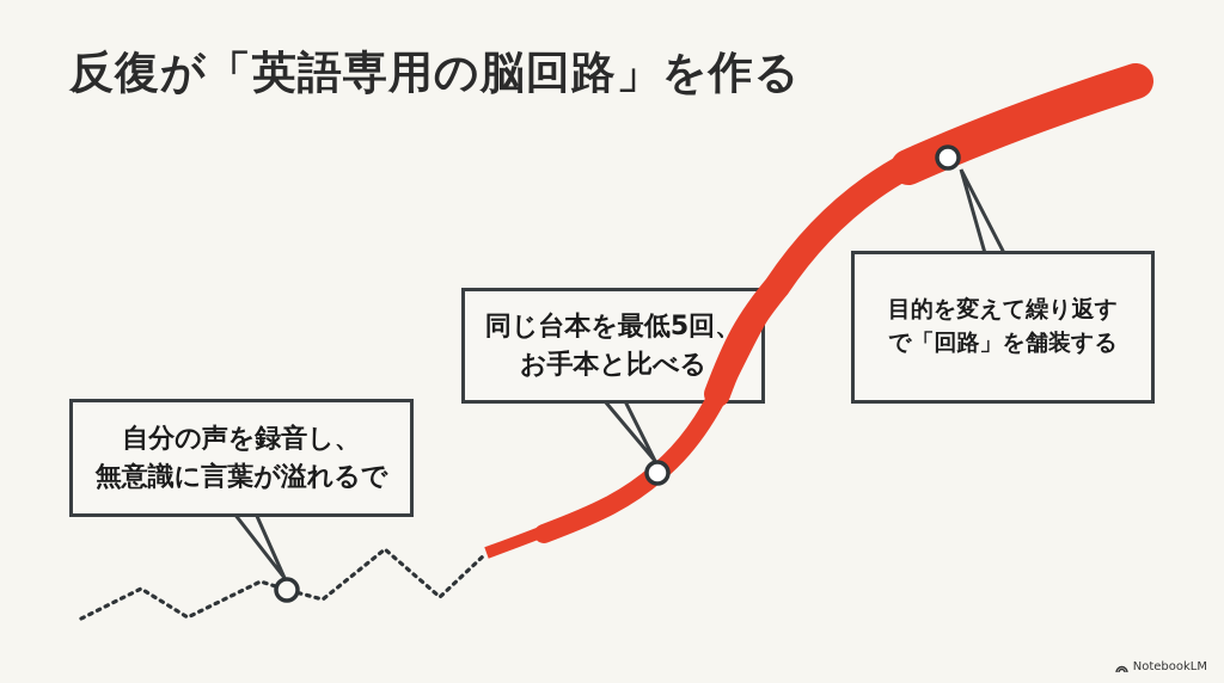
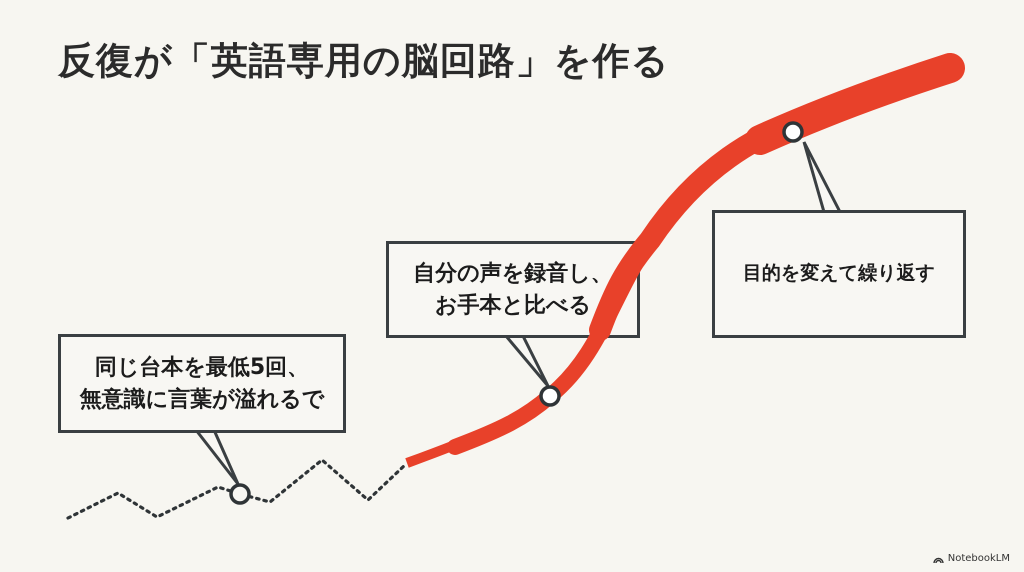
  反復が「英語専用の脳回路」を作る
- 自分の声を録音し、
+ 同じ台本を最低5回、
  無意識に言葉が溢れるで
- 同じ台本を最低5回、
+ 自分の声を録音し、
  お手本と比べる
  目的を変えて繰り返す
- で「回路」を舗装する
  NotebookLM
